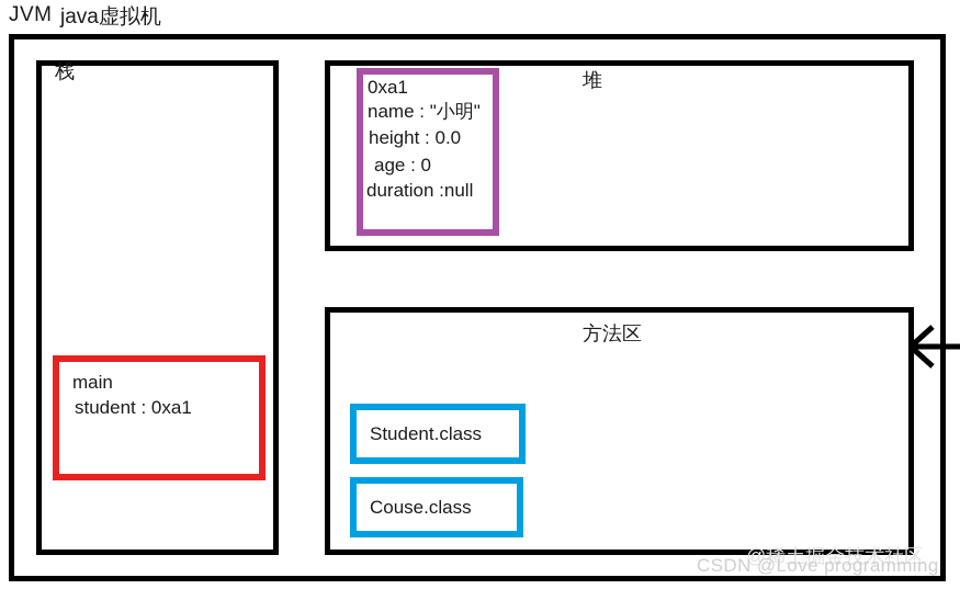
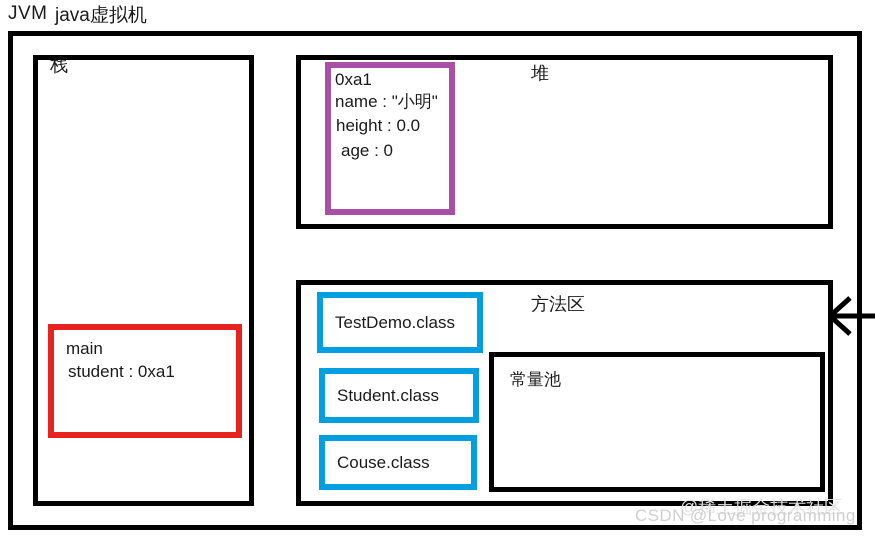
  JVM
  java虚拟机
  栈
  main
  student : 0xa1
  堆
  0xa1
  name : "小明"
  height : 0.0
  age : 0
- duration :null
  方法区
+ TestDemo.class
  Student.class
  Couse.class
+ 常量池
  @稀土掘金技术社区
  CSDN @Love programming
